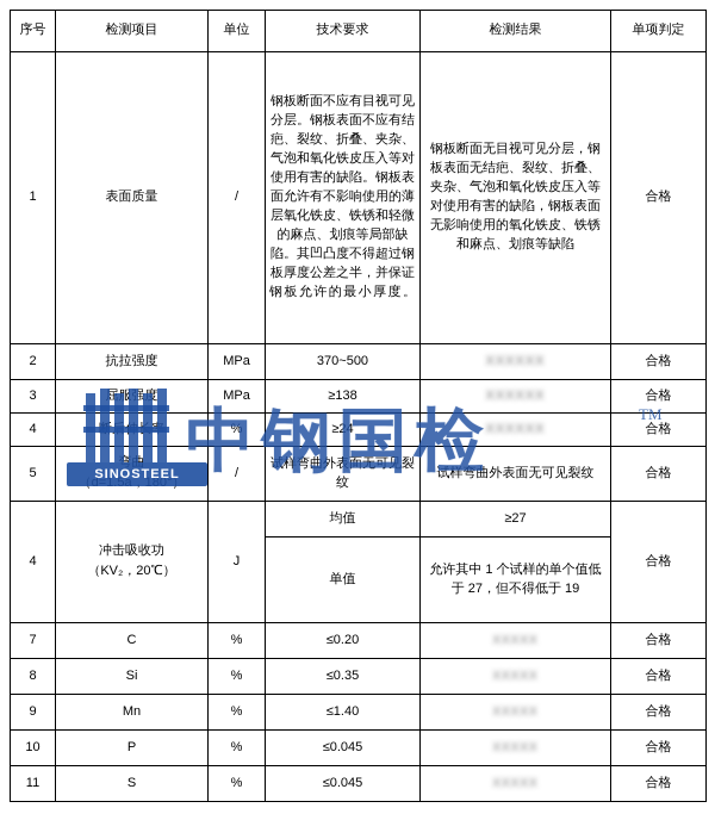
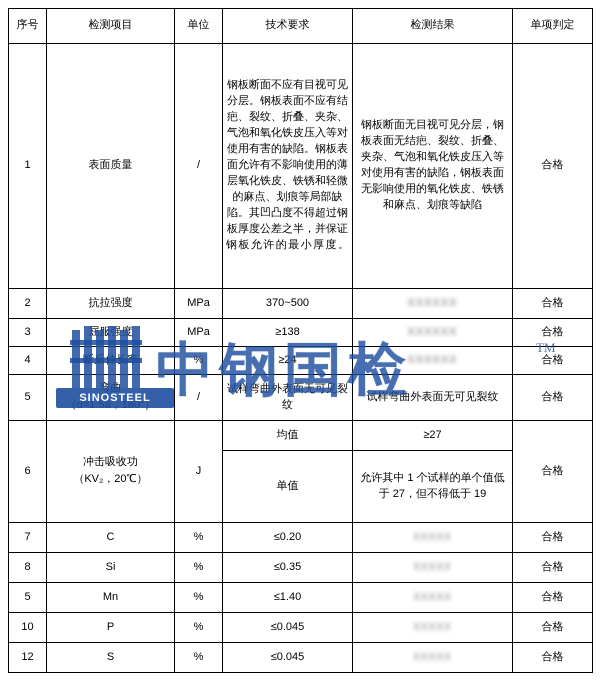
  序号	检测项目	单位	技术要求	检测结果	单项判定
  1	表面质量	/	钢板断面不应有目视可见分层。钢板表面不应有结疤、裂纹、折叠、夹杂、气泡和氧化铁皮压入等对使用有害的缺陷。钢板表面允许有不影响使用的薄层氧化铁皮、铁锈和轻微的麻点、划痕等局部缺陷。其凹凸度不得超过钢板厚度公差之半，并保证钢板允许的最小厚度。	钢板断面无目视可见分层，钢板表面无结疤、裂纹、折叠、夹杂、气泡和氧化铁皮压入等对使用有害的缺陷，钢板表面无影响使用的氧化铁皮、铁锈和麻点、划痕等缺陷	合格
  2	抗拉强度	MPa	370~500	XXXXXX	合格
  3	屈服强度	MPa	≥138	XXXXXX	合格
  4	断后伸长率	%	≥24	XXXXXX	合格
- 4	冲击吸收功 （KV₂，20℃）	J	均值	≥27	合格
+ 6	冲击吸收功 （KV₂，20℃）	J	均值	≥27	合格
  单值	允许其中 1 个试样的单个值低于 27，但不得低于 19
  7	C	%	≤0.20	XXXXX	合格
  8	Si	%	≤0.35	XXXXX	合格
- 9	Mn	%	≤1.40	XXXXX	合格
+ 5	Mn	%	≤1.40	XXXXX	合格
  10	P	%	≤0.045	XXXXX	合格
- 11	S	%	≤0.045	XXXXX	合格
+ 12	S	%	≤0.045	XXXXX	合格
  SINOSTEEL
  中钢国检
  TM
